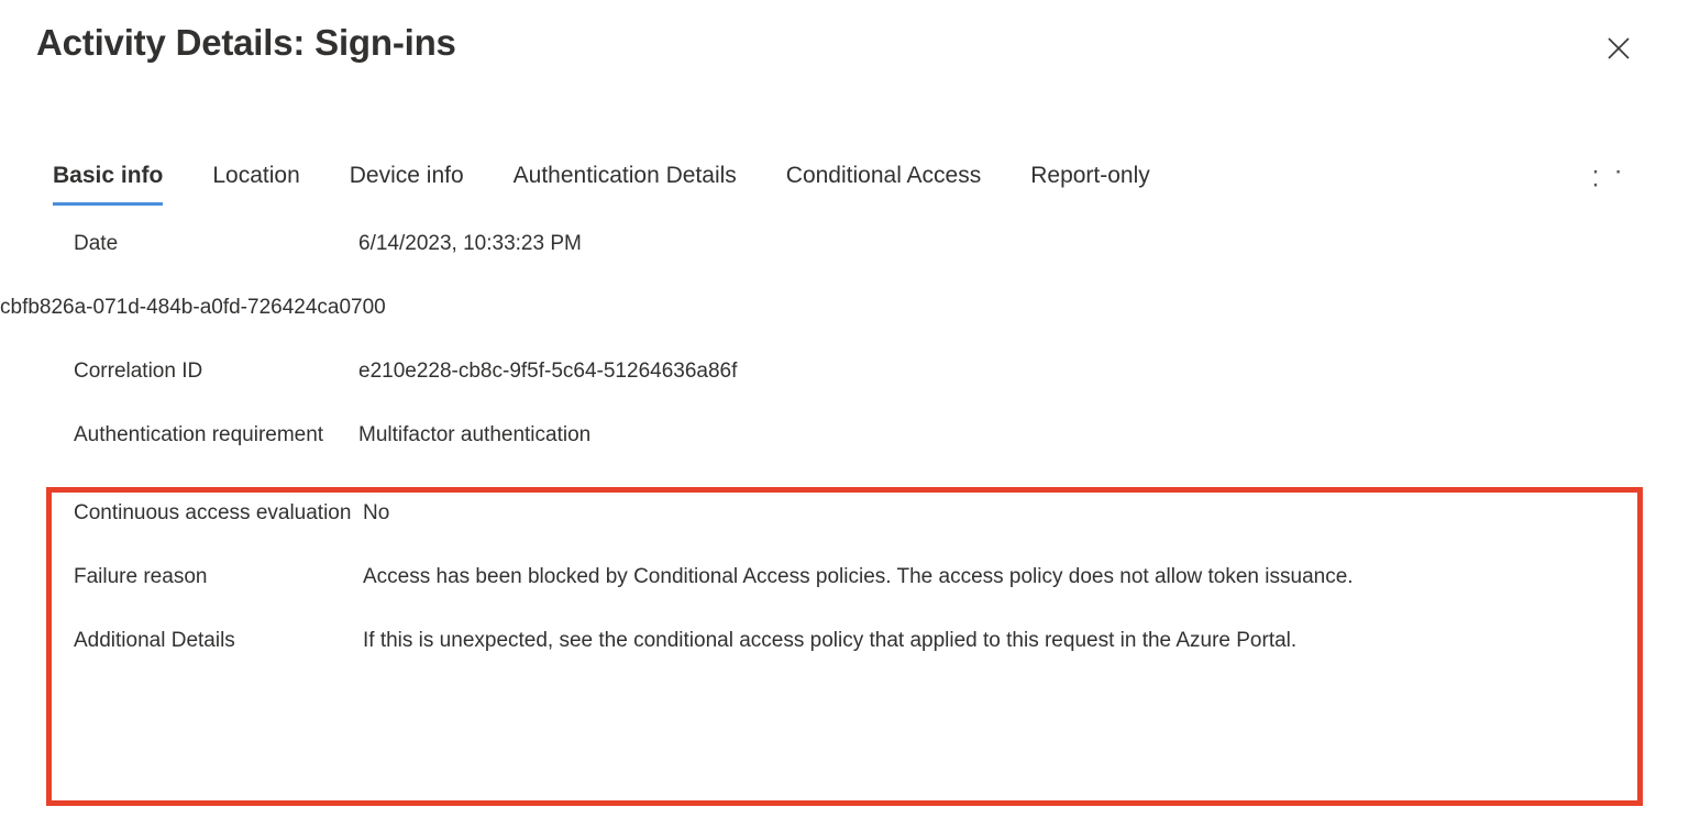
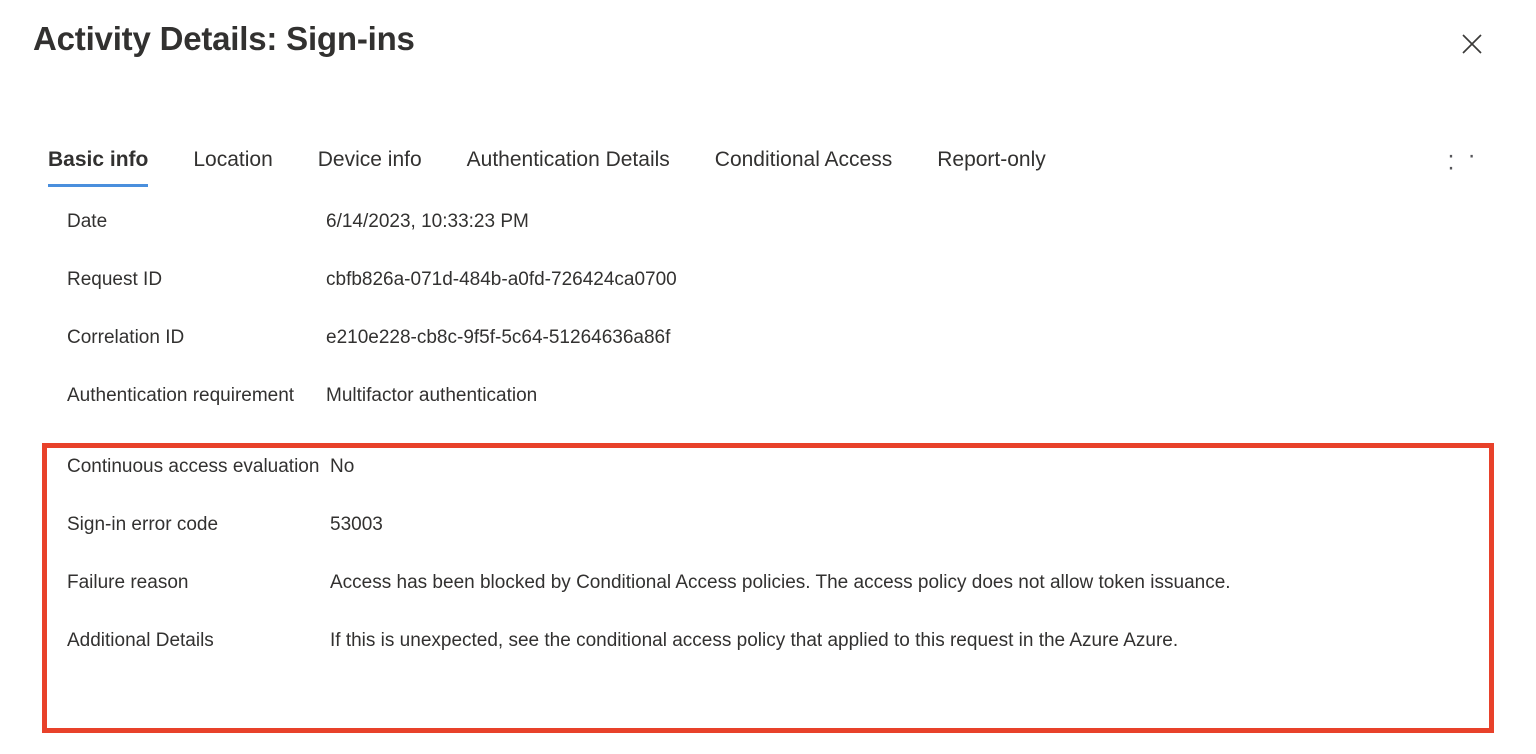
  Activity Details: Sign-ins
  Basic info
  Location
  Device info
  Authentication Details
  Conditional Access
  Report-only
  · · ·
  Date
  6/14/2023, 10:33:23 PM
+ Request ID
  cbfb826a-071d-484b-a0fd-726424ca0700
  Correlation ID
  e210e228-cb8c-9f5f-5c64-51264636a86f
  Authentication requirement
  Multifactor authentication
  Continuous access evaluation
  No
+ Sign-in error code
+ 53003
  Failure reason
  Access has been blocked by Conditional Access policies. The access policy does not allow token issuance.
  Additional Details
- If this is unexpected, see the conditional access policy that applied to this request in the Azure Portal.
+ If this is unexpected, see the conditional access policy that applied to this request in the Azure Azure.
